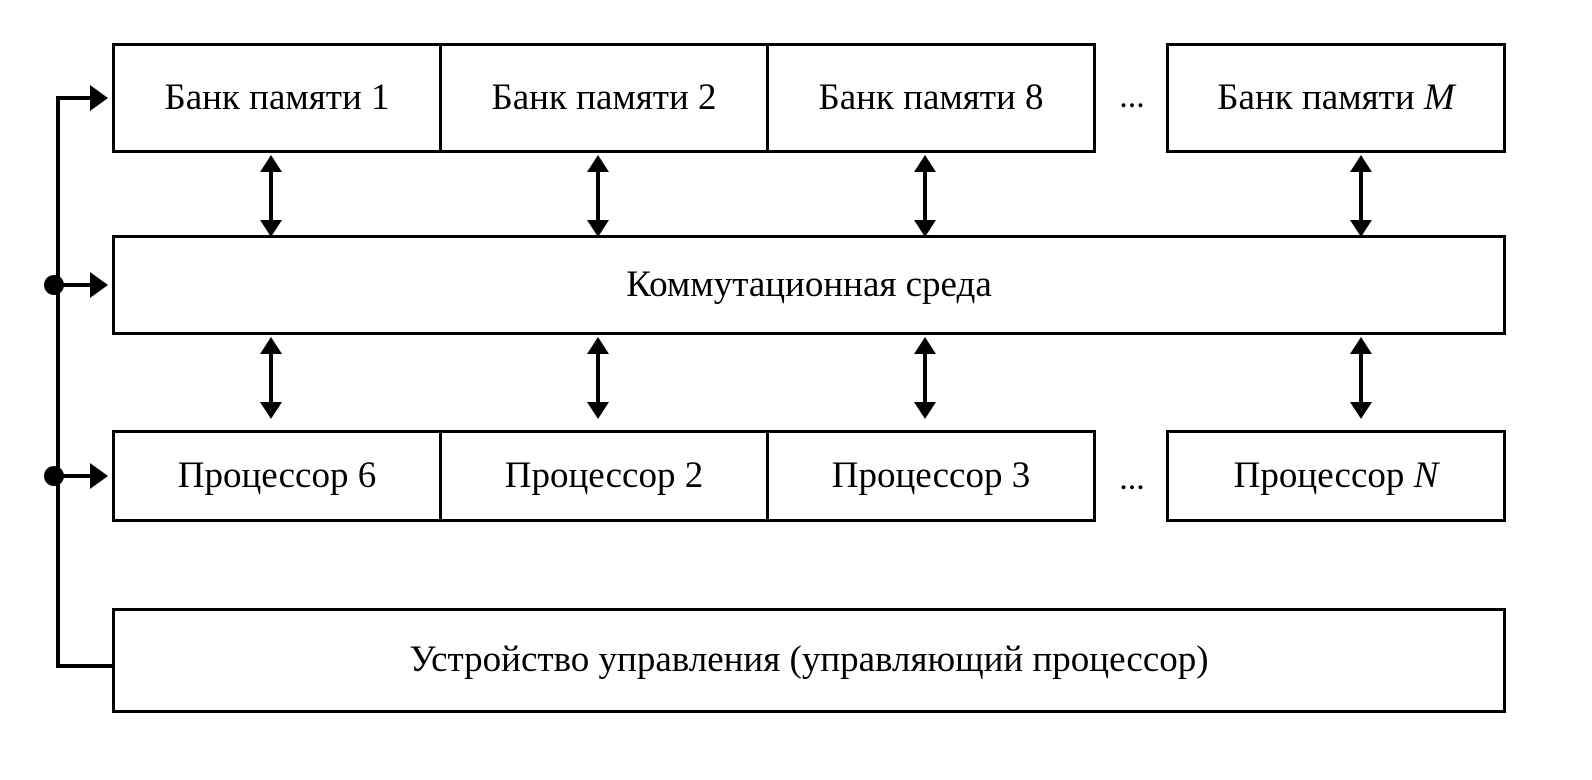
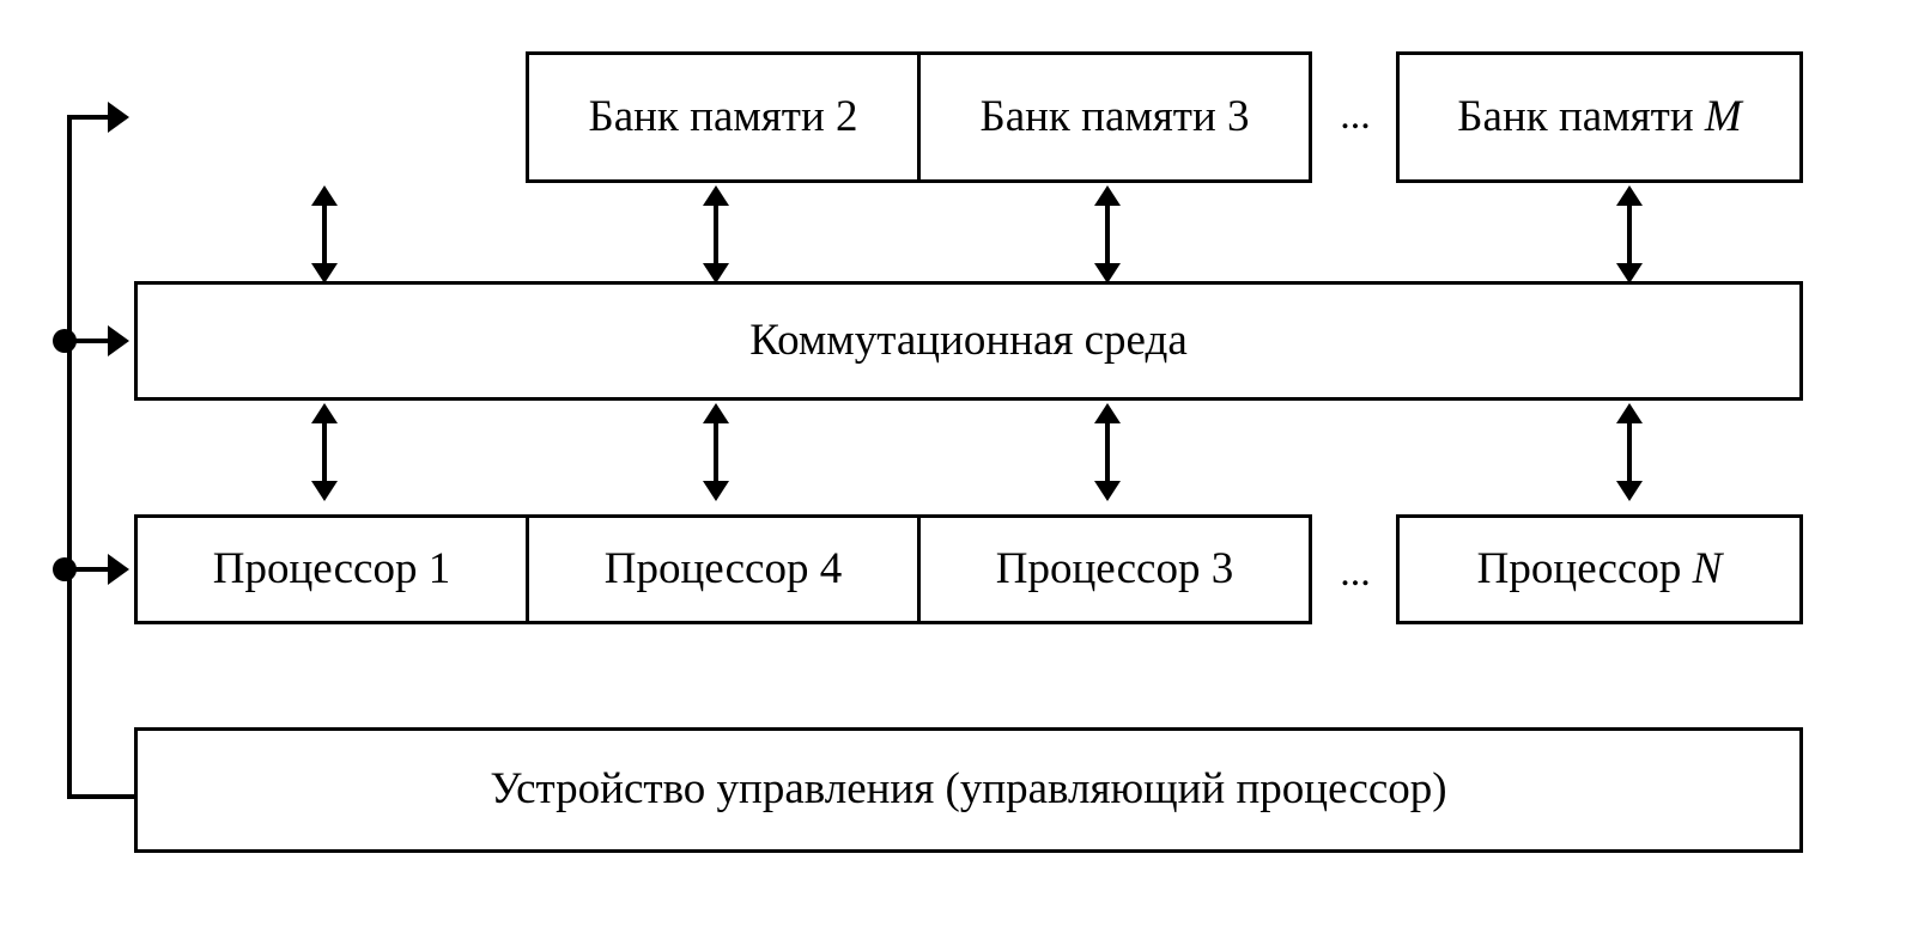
- Банк памяти 1
  Банк памяти 2
- Банк памяти 8
+ Банк памяти 3
  ...
  Банк памяти M
  Коммутационная среда
- Процессор 6
+ Процессор 1
- Процессор 2
+ Процессор 4
  Процессор 3
  ...
  Процессор N
  Устройство управления (управляющий процессор)
